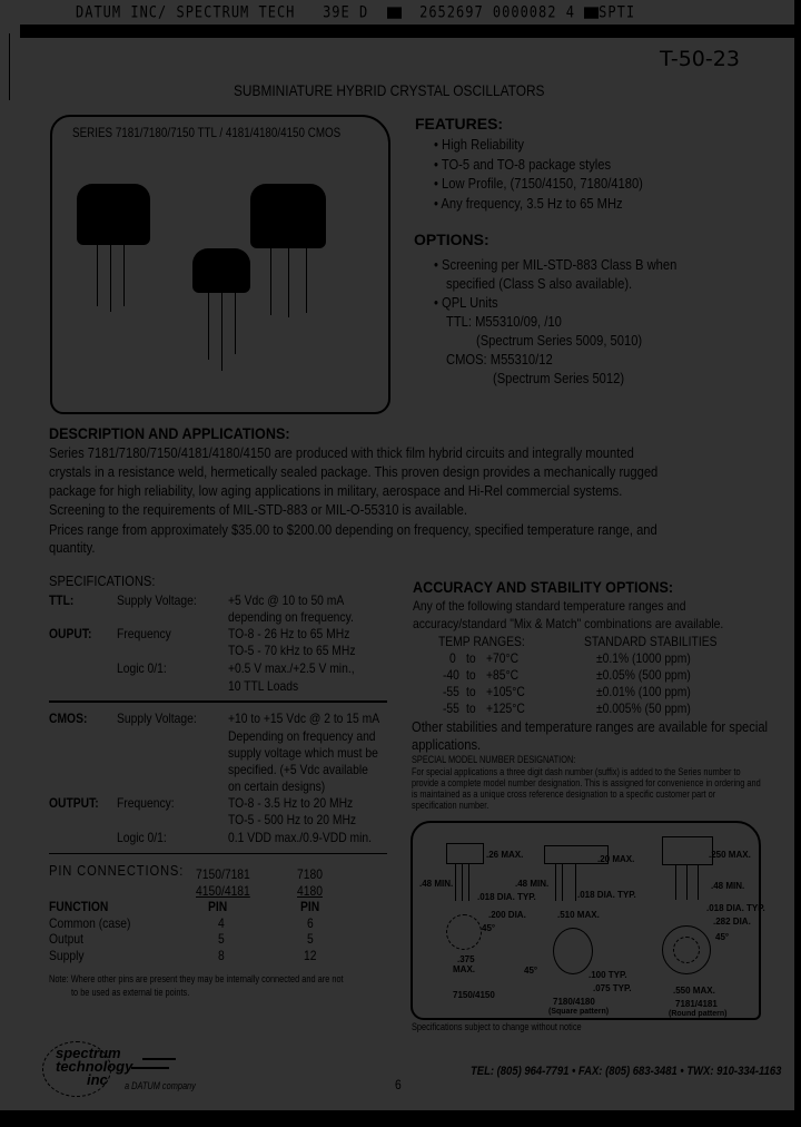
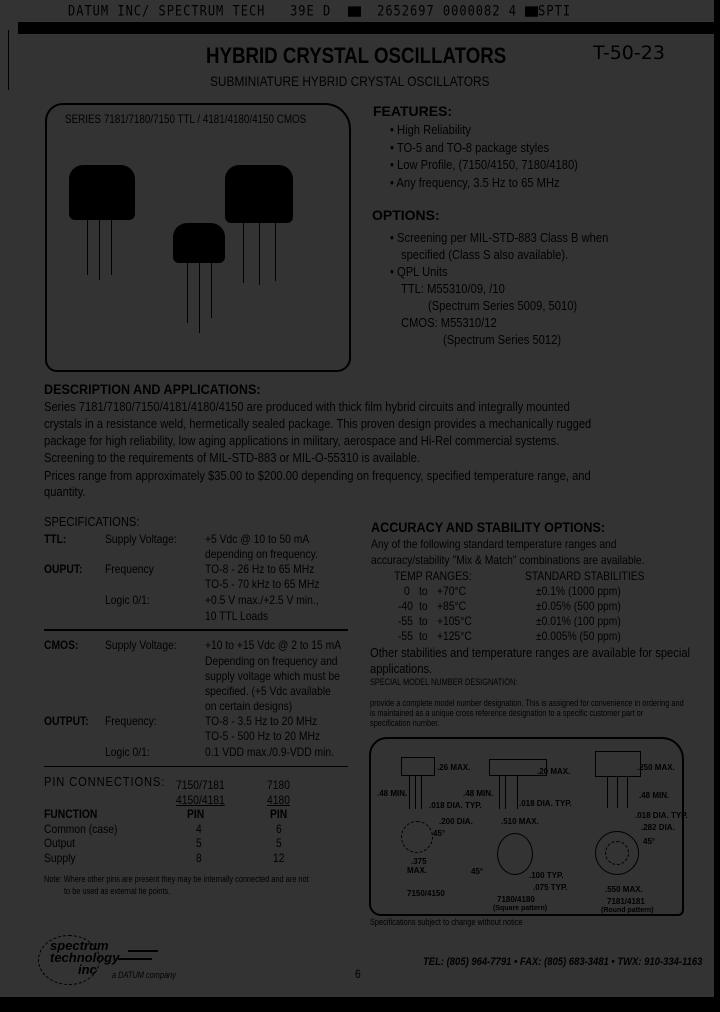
  DATUM INC/ SPECTRUM TECH 39E D 2652697 0000082 4 SPTI
+ HYBRID CRYSTAL OSCILLATORS
  T-50-23
  SUBMINIATURE HYBRID CRYSTAL OSCILLATORS
  SERIES 7181/7180/7150 TTL / 4181/4180/4150 CMOS
  FEATURES:
  • High Reliability
  • TO-5 and TO-8 package styles
  • Low Profile, (7150/4150, 7180/4180)
  • Any frequency, 3.5 Hz to 65 MHz
  OPTIONS:
  • Screening per MIL-STD-883 Class B when
  specified (Class S also available).
  • QPL Units
  TTL: M55310/09, /10
  (Spectrum Series 5009, 5010)
  CMOS: M55310/12
  (Spectrum Series 5012)
  DESCRIPTION AND APPLICATIONS:
  Series 7181/7180/7150/4181/4180/4150 are produced with thick film hybrid circuits and integrally mounted
  crystals in a resistance weld, hermetically sealed package. This proven design provides a mechanically rugged
  package for high reliability, low aging applications in military, aerospace and Hi-Rel commercial systems.
  Screening to the requirements of MIL-STD-883 or MIL-O-55310 is available.
  Prices range from approximately $35.00 to $200.00 depending on frequency, specified temperature range, and
  quantity.
  SPECIFICATIONS:
  TTL:
  Supply Voltage:
  +5 Vdc @ 10 to 50 mA
  depending on frequency.
  OUPUT:
  Frequency
  TO-8 - 26 Hz to 65 MHz
  TO-5 - 70 kHz to 65 MHz
  Logic 0/1:
  +0.5 V max./+2.5 V min.,
  10 TTL Loads
  CMOS:
  Supply Voltage:
  +10 to +15 Vdc @ 2 to 15 mA
  Depending on frequency and
  supply voltage which must be
  specified. (+5 Vdc available
  on certain designs)
  OUTPUT:
  Frequency:
  TO-8 - 3.5 Hz to 20 MHz
  TO-5 - 500 Hz to 20 MHz
  Logic 0/1:
  0.1 VDD max./0.9-VDD min.
  PIN CONNECTIONS:
  7150/7181
  4150/4181
  7180
  4180
  FUNCTION
  PIN
  PIN
  Common (case)
  4
  6
  Output
  5
  5
  Supply
  8
  12
  Note: Where other pins are present they may be internally connected and are not
  to be used as external tie points.
  ACCURACY AND STABILITY OPTIONS:
  Any of the following standard temperature ranges and
- accuracy/standard "Mix & Match" combinations are available.
+ accuracy/stability "Mix & Match" combinations are available.
  TEMP RANGES:
  STANDARD STABILITIES
  0
  to
  +70°C
  ±0.1% (1000 ppm)
  -40
  to
  +85°C
  ±0.05% (500 ppm)
  -55
  to
  +105°C
  ±0.01% (100 ppm)
  -55
  to
  +125°C
  ±0.005% (50 ppm)
  Other stabilities and temperature ranges are available for special
  applications.
  SPECIAL MODEL NUMBER DESIGNATION:
- For special applications a three digit dash number (suffix) is added to the Series number to
  provide a complete model number designation. This is assigned for convenience in ordering and
  is maintained as a unique cross reference designation to a specific customer part or
  specification number.
  .26 MAX.
  .48 MIN.
  .018 DIA. TYP.
  .200 DIA.
  45°
  .375
  MAX.
  7150/4150
  .20 MAX.
  .48 MIN.
  .018 DIA. TYP.
  .510 MAX.
  45°
  .100 TYP.
  .075 TYP.
  7180/4180
  .250 MAX.
  .48 MIN.
  .018 DIA. TYP.
  .282 DIA.
  45°
  .550 MAX.
  7181/4181
  Specifications subject to change without notice
  spectrum
  technology
  inc
  a DATUM company
  6
  TEL: (805) 964-7791 • FAX: (805) 683-3481 • TWX: 910-334-1163
